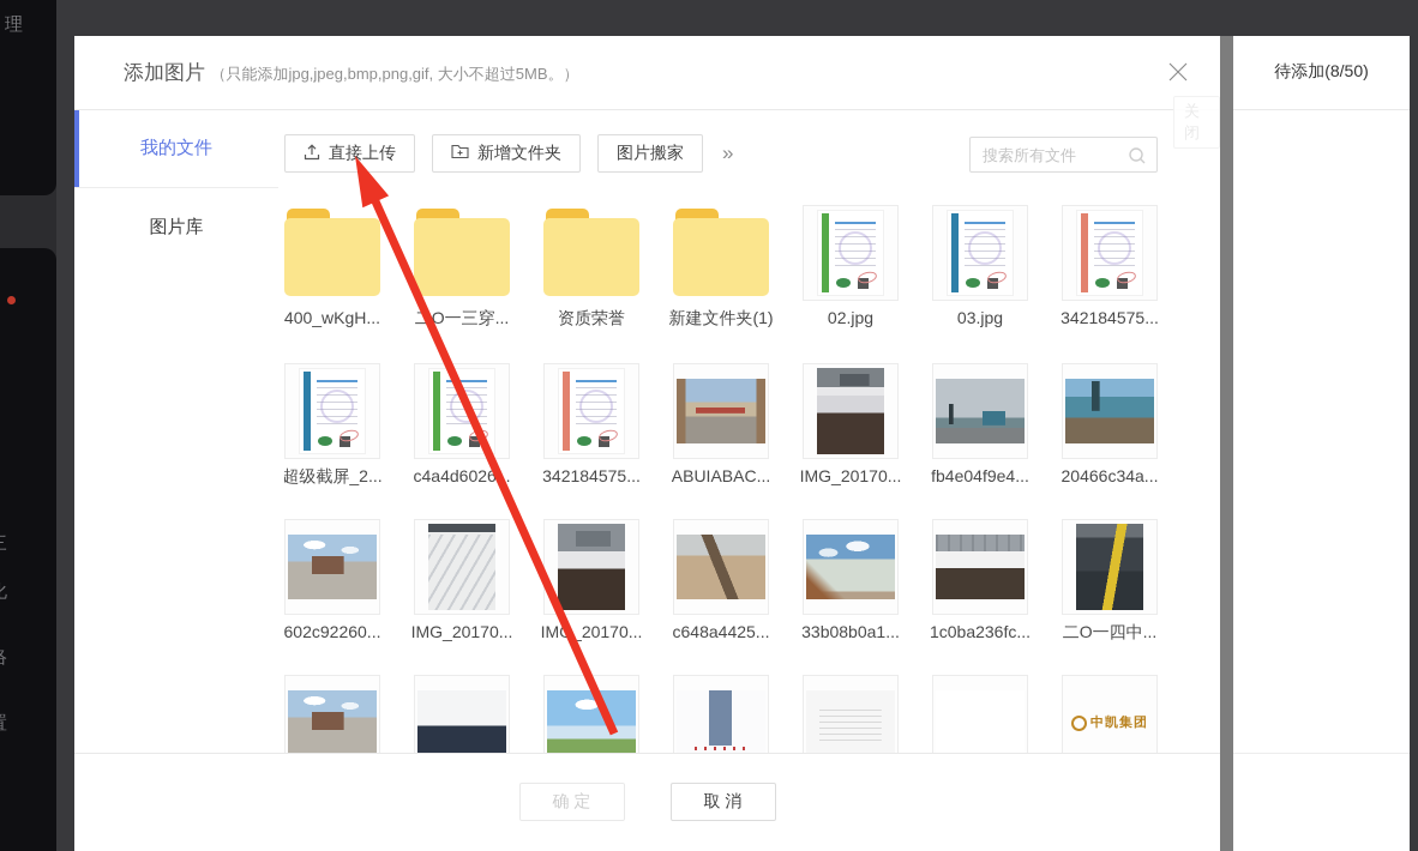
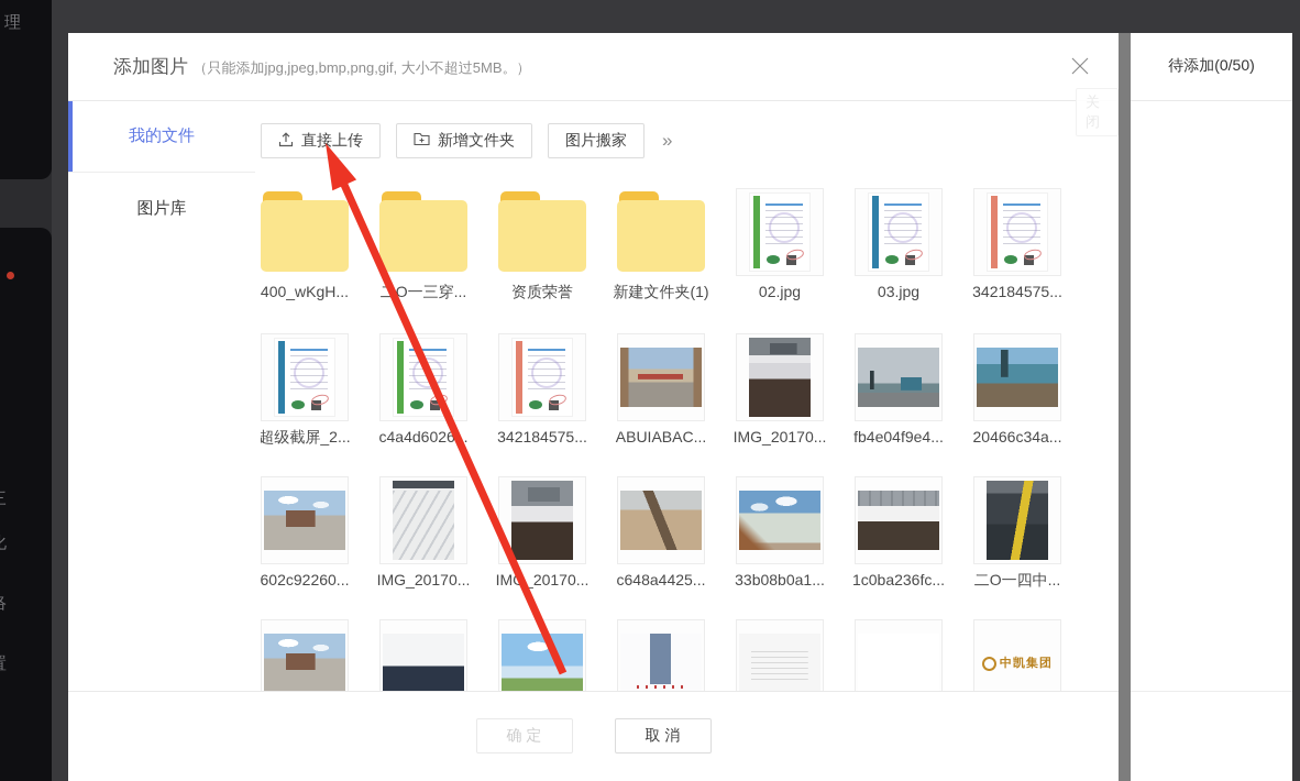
  理
  添加图片 （只能添加jpg,jpeg,bmp,png,gif, 大小不超过5MB。）
  我的文件
  图片库
  直接上传
  新增文件夹
  图片搬家
  »
- 搜索所有文件
  400_wKgH...
  O一三穿...
  资质荣誉
  新建文件夹(1)
  02.jpg
  03.jpg
  342184575...
  超级截屏_2...
  c4a4d6026..
  342184575...
  ABUIABAC...
  IMG_20170...
  fb4e04f9e4...
  20466c34a...
  602c92260...
  IMG_20170...
  IM_20170...
  c648a4425...
  33b08b0a1...
  1c0ba236fc...
  二O一四中...
  中凯集团
  确 定
  取 消
- 待添加(8/50)
+ 待添加(0/50)
